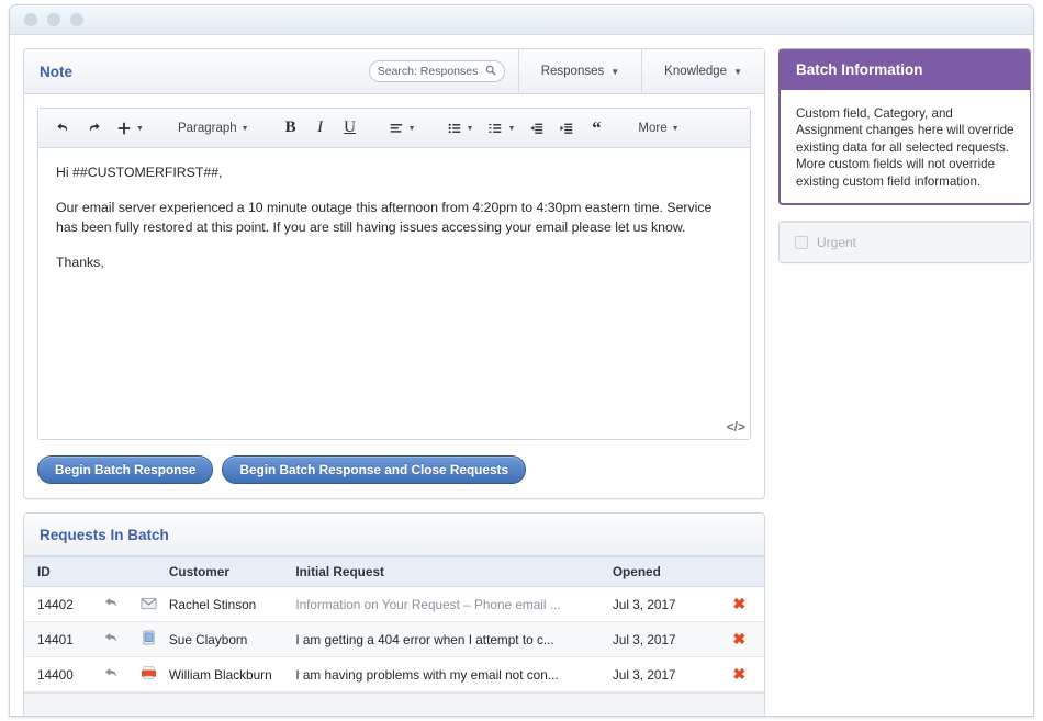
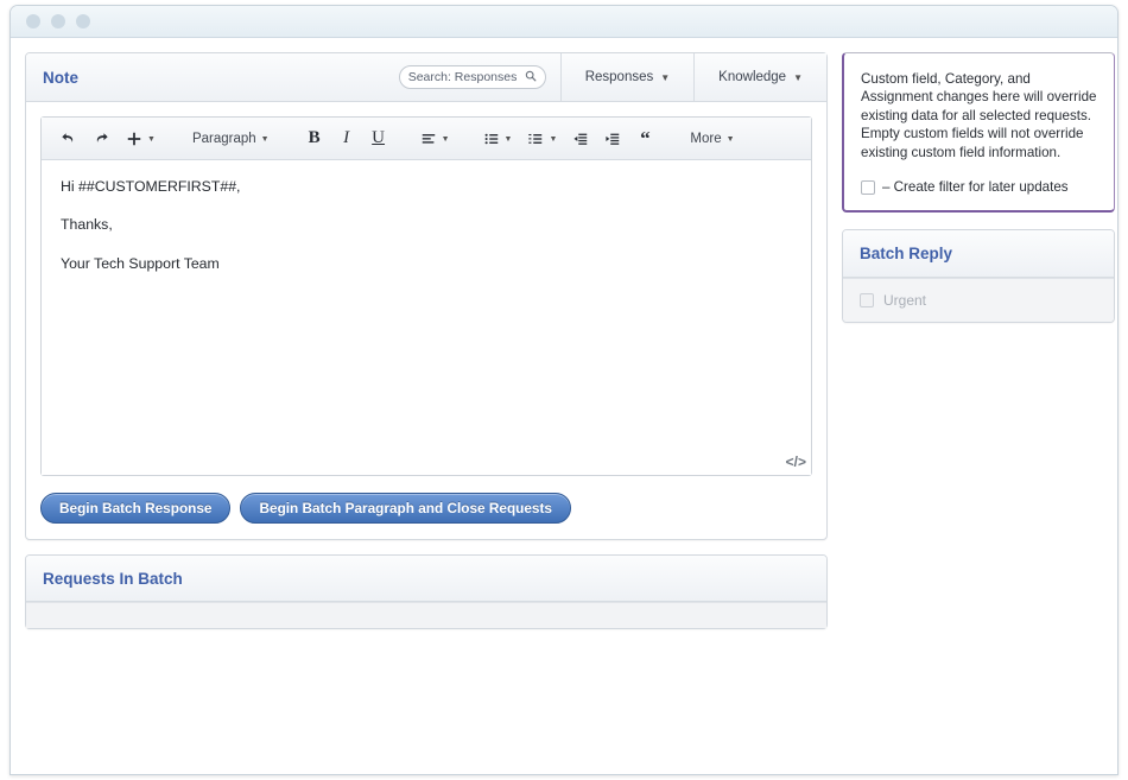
  Note
  Search: Responses
  Responses
  ▼
  Knowledge
  ▼
  Paragraph
  B
  I
  U
  “
  More
  Hi ##CUSTOMERFIRST##,
- Our email server experienced a 10 minute outage this afternoon from 4:20pm to 4:30pm eastern time. Service has been fully restored at this point. If you are still having issues accessing your email please let us know.
  Thanks,
+ Your Tech Support Team
  </>
  Begin Batch Response
- Begin Batch Response and Close Requests
+ Begin Batch Paragraph and Close Requests
  Requests In Batch
- ID			Customer	Initial Request	Opened
- 14402			Rachel Stinson	Information on Your Request – Phone email ...	Jul 3, 2017	✖
- 14401			Sue Clayborn	I am getting a 404 error when I attempt to c...	Jul 3, 2017	✖
- 14400			William Blackburn	I am having problems with my email not con...	Jul 3, 2017	✖
- Batch Information
- Custom field, Category, and Assignment changes here will override existing data for all selected requests. More custom fields will not override existing custom field information.
+ Custom field, Category, and Assignment changes here will override existing data for all selected requests. Empty custom fields will not override existing custom field information.
+ – Create filter for later updates
+ Batch Reply
  Urgent
